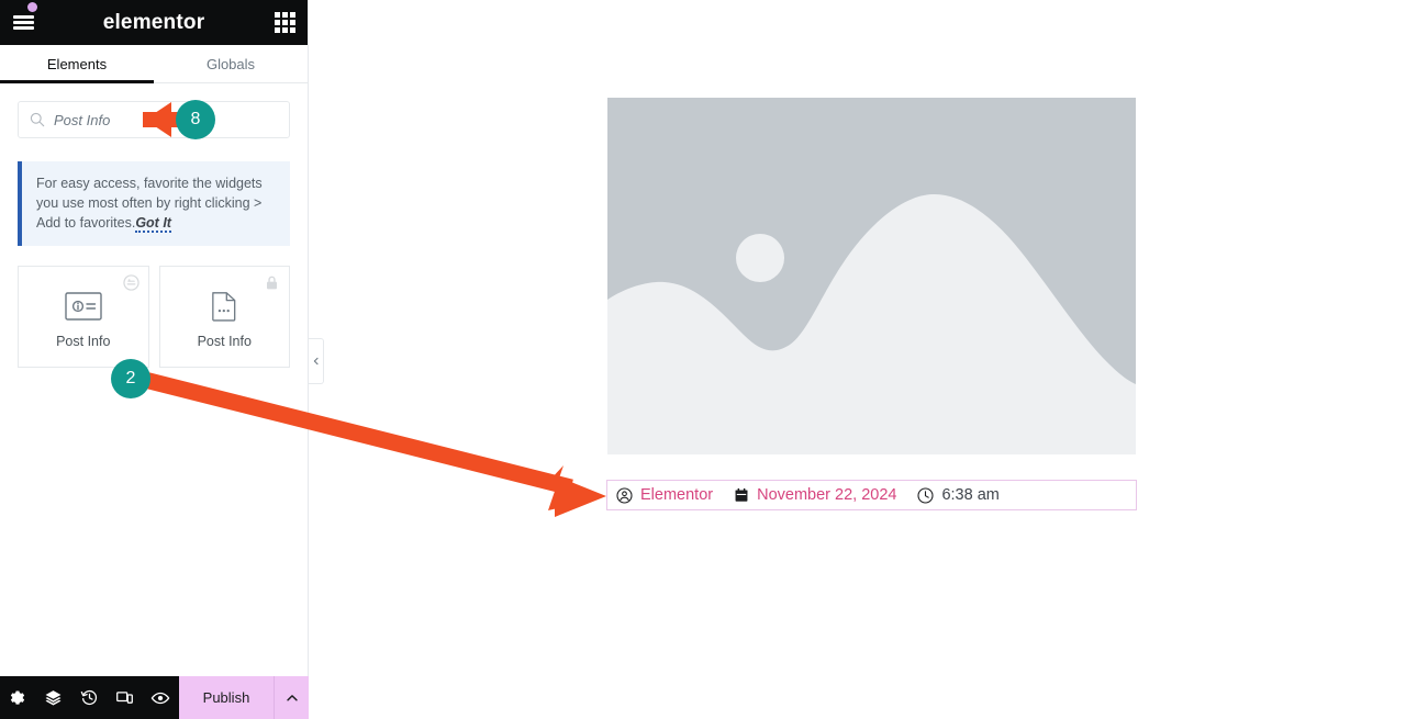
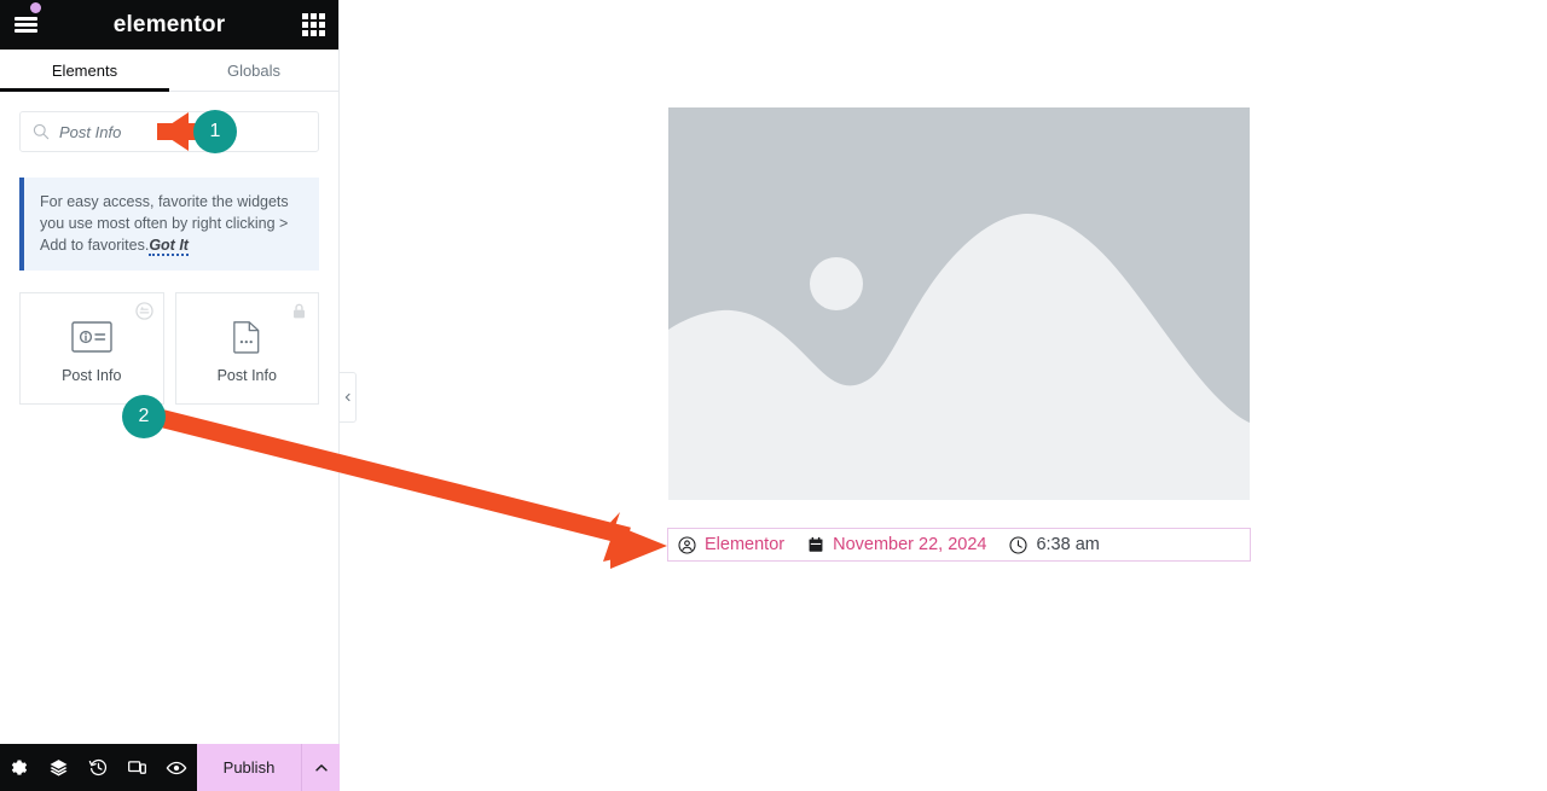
  elementor
  Elements
  Globals
  Post Info
  For easy access, favorite the widgets you use most often by right clicking > Add to favorites.Got It
  Post Info
  Post Info
  Publish
  Elementor
  November 22, 2024
  6:38 am
- 8
+ 1
  2
